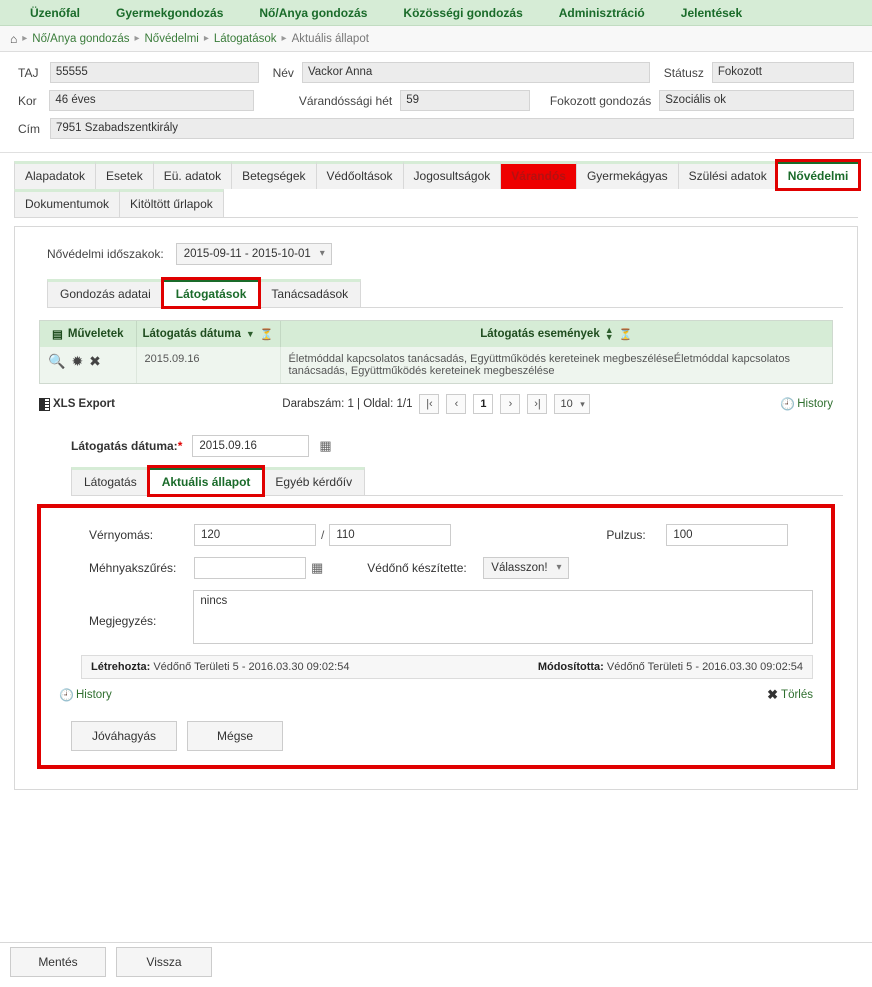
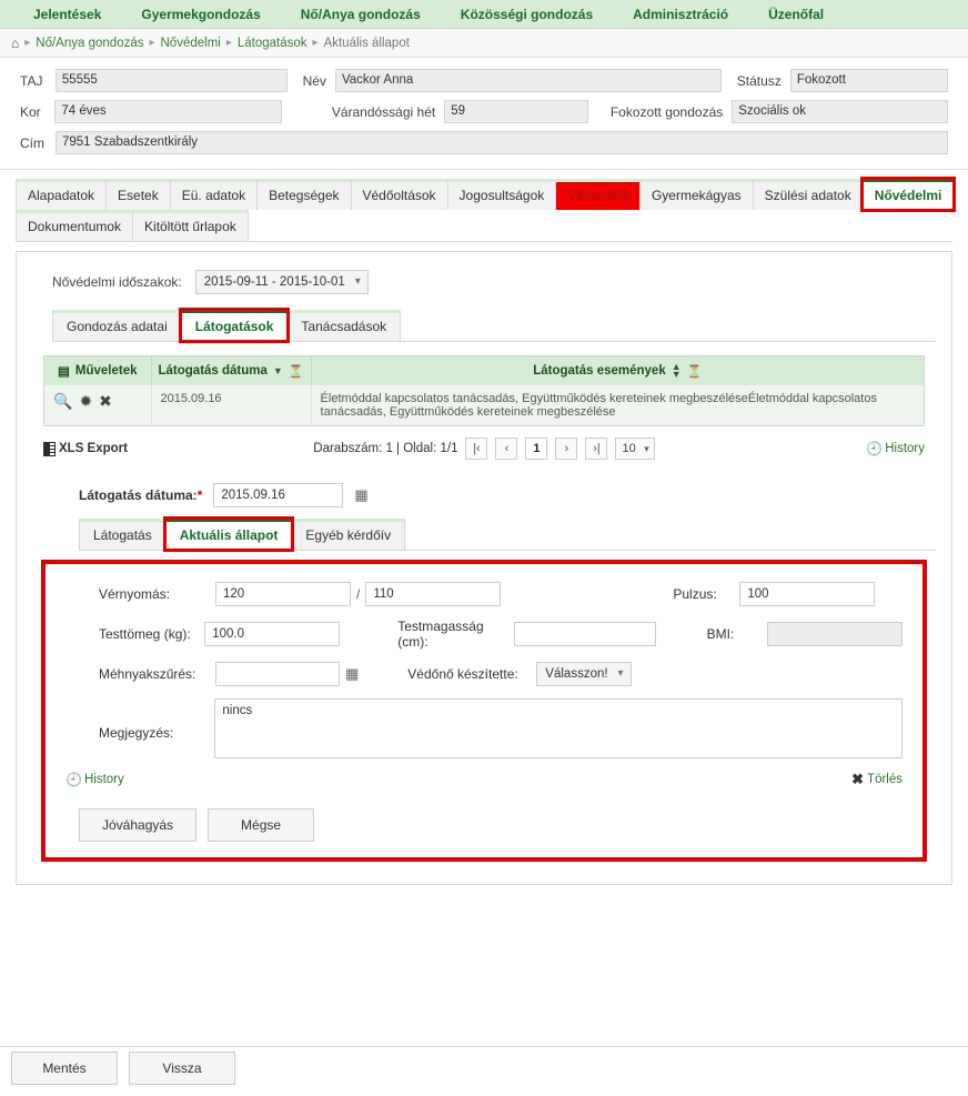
- Üzenőfal
+ Jelentések
  Gyermekgondozás
  Nő/Anya gondozás
  Közösségi gondozás
  Adminisztráció
- Jelentések
+ Üzenőfal
  ⌂
  ▸
  Nő/Anya gondozás
  ▸
  Nővédelmi
  ▸
  Látogatások
  ▸
  Aktuális állapot
  TAJ
  55555
  Név
  Vackor Anna
  Státusz
  Fokozott
  Kor
- 46 éves
+ 74 éves
  Várandóssági hét
  59
  Fokozott gondozás
  Szociális ok
  Cím
  7951 Szabadszentkirály
  Alapadatok
  Esetek
  Eü. adatok
  Betegségek
  Védőoltások
  Jogosultságok
  Várandós
  Gyermekágyas
  Szülési adatok
  Nővédelmi
  Dokumentumok
  Kitöltött űrlapok
  Nővédelmi időszakok:
  2015-09-11 - 2015-10-01
  Gondozás adatai
  Látogatások
  Tanácsadások
  ▤ Műveletek	Látogatás dátuma ▼ ⏳	Látogatás események ▲▼ ⏳
  🔍 ✹ ✖	2015.09.16	Életmóddal kapcsolatos tanácsadás, Együttműködés kereteinek megbeszéléseÉletmóddal kapcsolatos tanácsadás, Együttműködés kereteinek megbeszélése
  XLS Export
  Darabszám: 1 | Oldal: 1/1
  |‹
  ‹
  1
  ›
  ›|
  10
  🕘
  History
  Látogatás dátuma:*
  2015.09.16
  ▦
  Látogatás
  Aktuális állapot
  Egyéb kérdőív
  Vérnyomás:
  120
  /
  110
  Pulzus:
  100
+ Testtömeg (kg):
+ 100.0
+ Testmagasság (cm):
+ BMI:
  Méhnyakszűrés:
  ▦
  Védőnő készítette:
  Válasszon!
  Megjegyzés:
  nincs
- Létrehozta: Védőnő Területi 5 - 2016.03.30 09:02:54
- Módosította: Védőnő Területi 5 - 2016.03.30 09:02:54
  🕘
  History
  ✖
  Törlés
  Jóváhagyás
  Mégse
  Mentés
  Vissza
